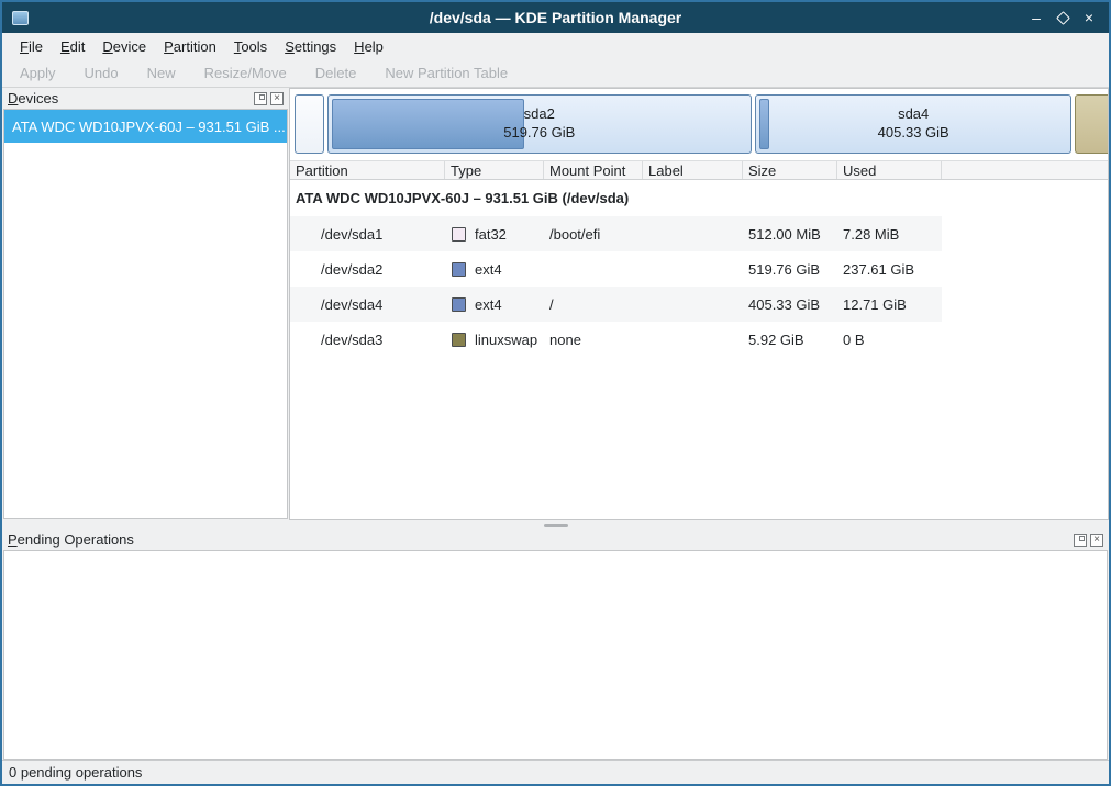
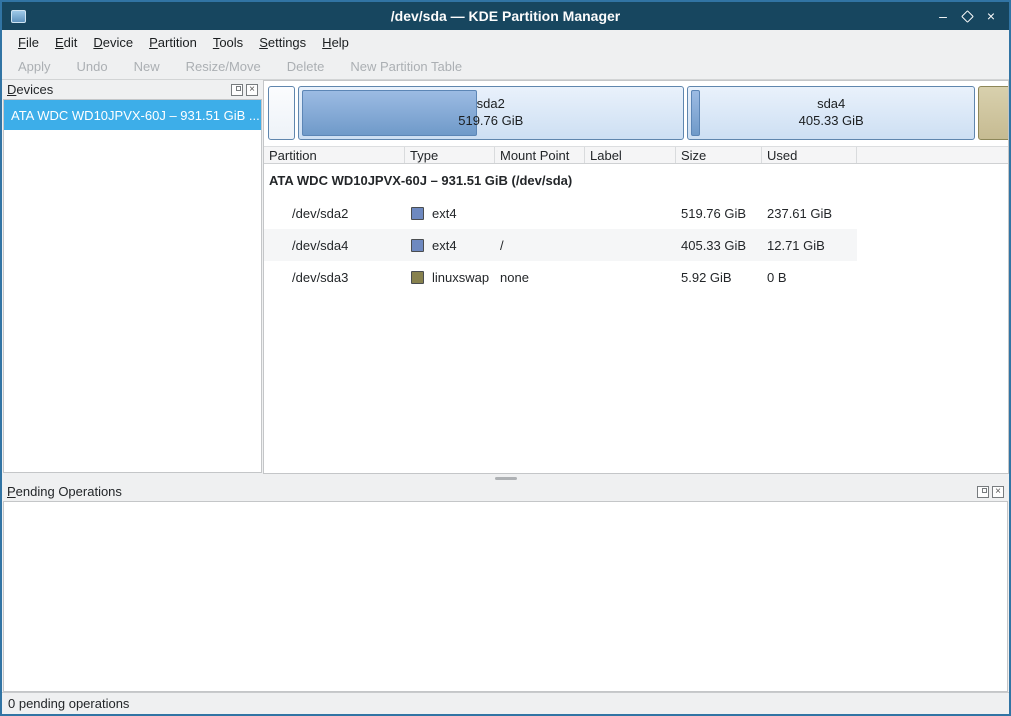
  /dev/sda — KDE Partition Manager
  –
  ×
  File
  Edit
  Device
  Partition
  Tools
  Settings
  Help
  Apply
  Undo
  New
  Resize/Move
  Delete
  New Partition Table
  Devices
  ×
  ATA WDC WD10JPVX-60J – 931.51 GiB ...
  sda2
  519.76 GiB
  sda4
  405.33 GiB
  Partition
  Type
  Mount Point
  Label
  Size
  Used
  ATA WDC WD10JPVX-60J – 931.51 GiB (/dev/sda)
- /dev/sda1
- fat32
- /boot/efi
- 512.00 MiB
- 7.28 MiB
  /dev/sda2
  ext4
  519.76 GiB
  237.61 GiB
  /dev/sda4
  ext4
  /
  405.33 GiB
  12.71 GiB
  /dev/sda3
  linuxswap
  none
  5.92 GiB
  0 B
  Pending Operations
  ×
  0 pending operations
